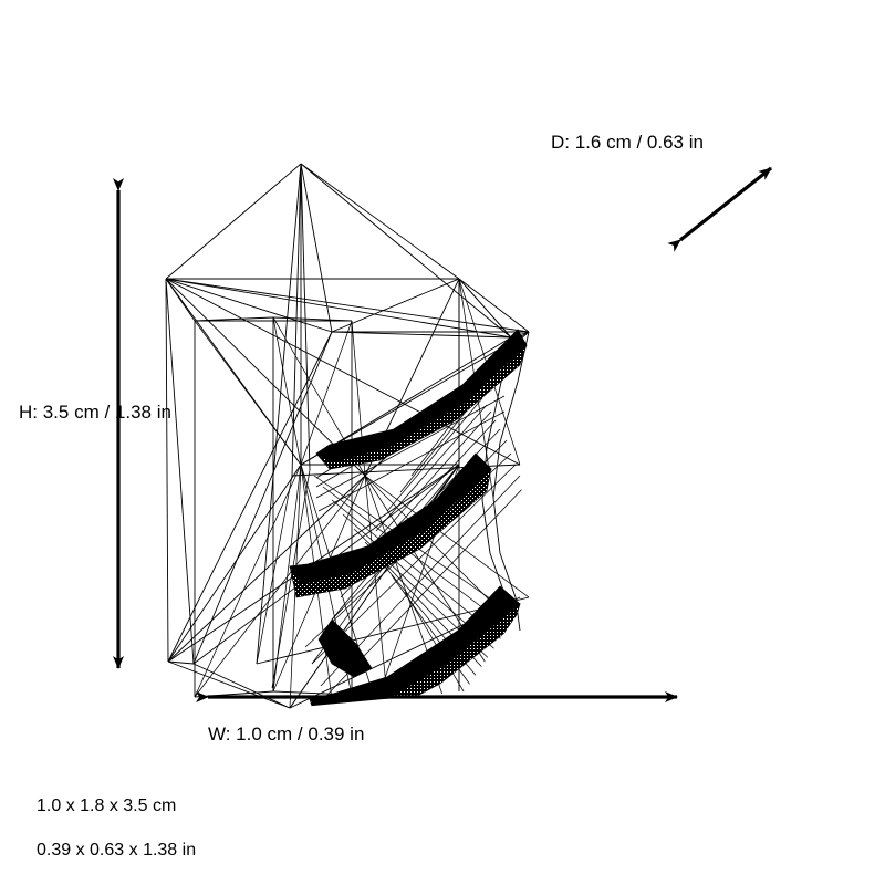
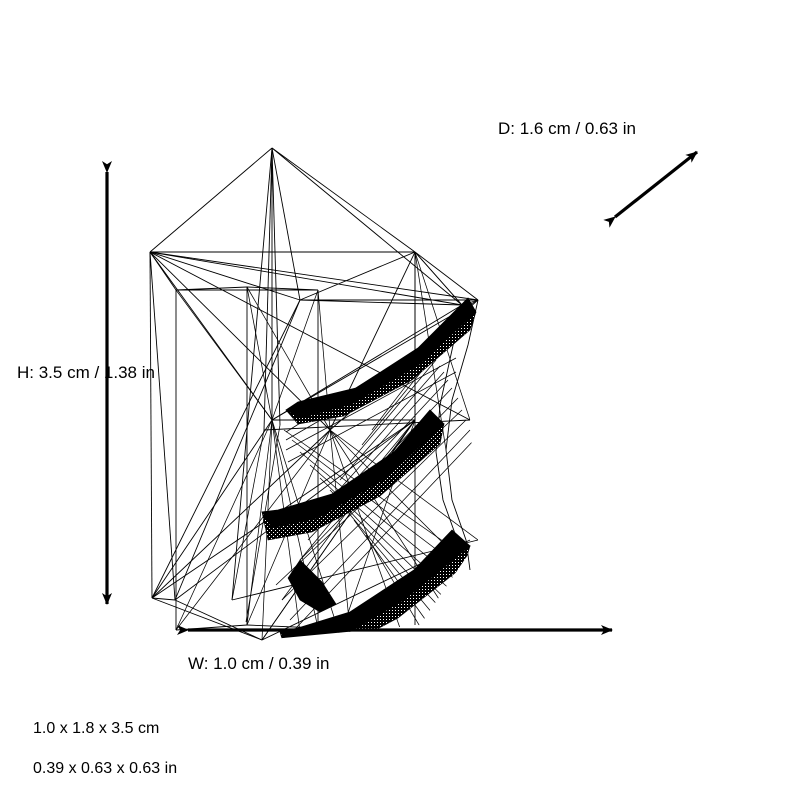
  H: 3.5 cm / 1.38 in
  D: 1.6 cm / 0.63 in
  W: 1.0 cm / 0.39 in
  1.0 x 1.8 x 3.5 cm
- 0.39 x 0.63 x 1.38 in
+ 0.39 x 0.63 x 0.63 in
